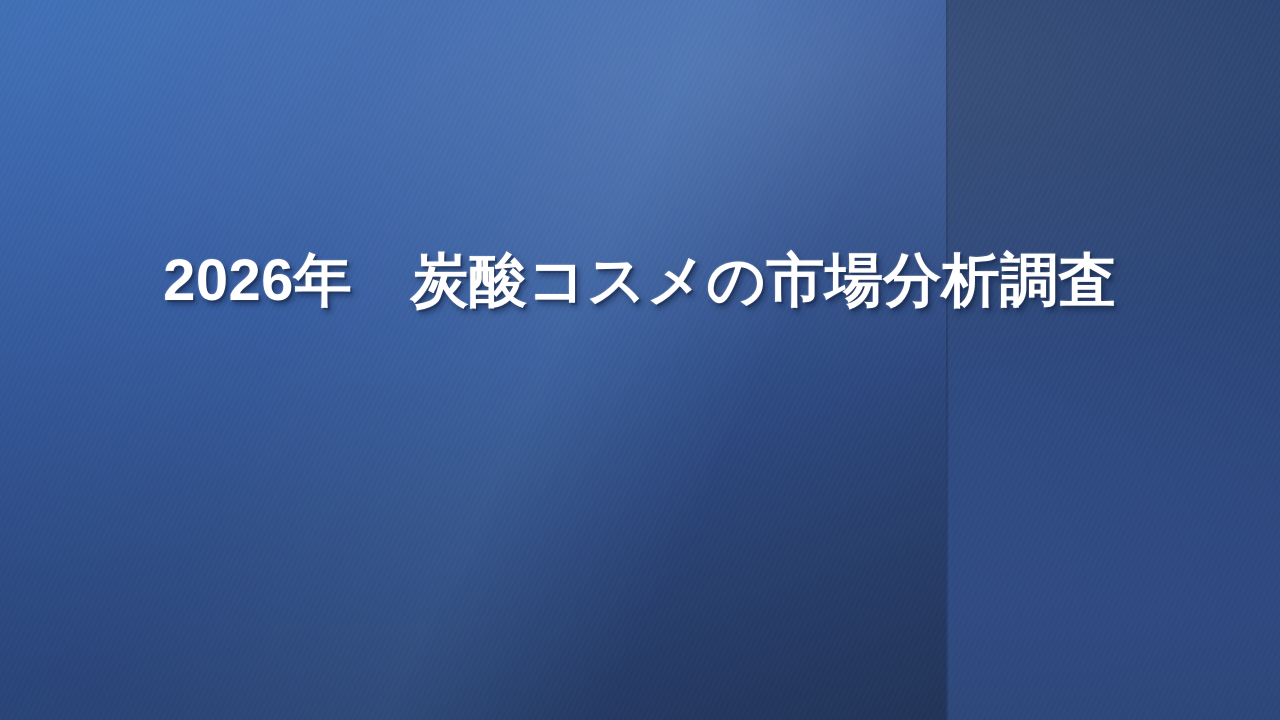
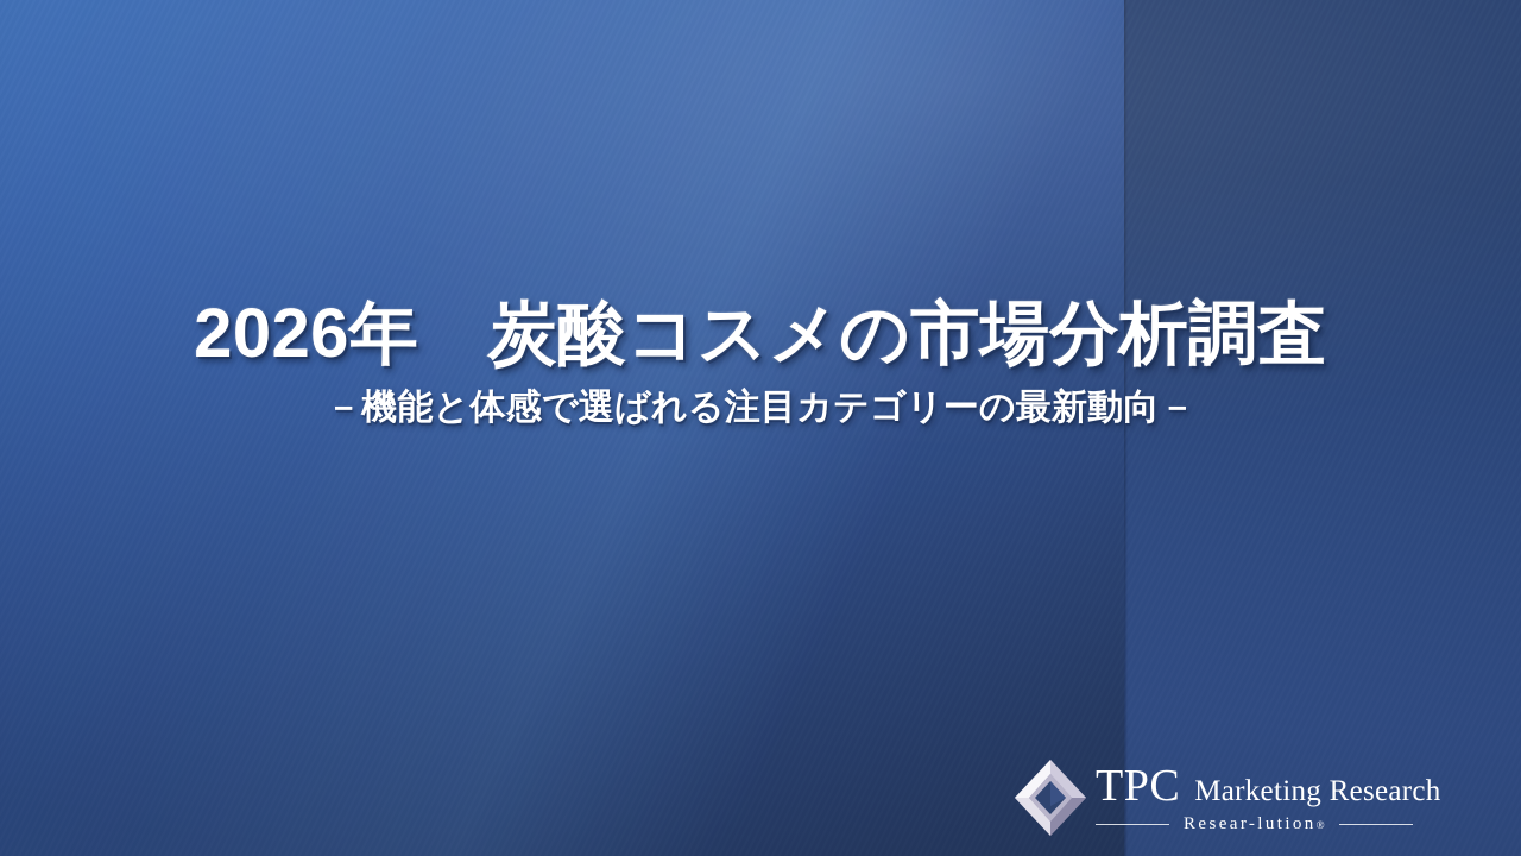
  2026年 炭酸コスメの市場分析調査
+ －機能と体感で選ばれる注目カテゴリーの最新動向－
+ TPC
+ Marketing Research
+ Resear-lution®
